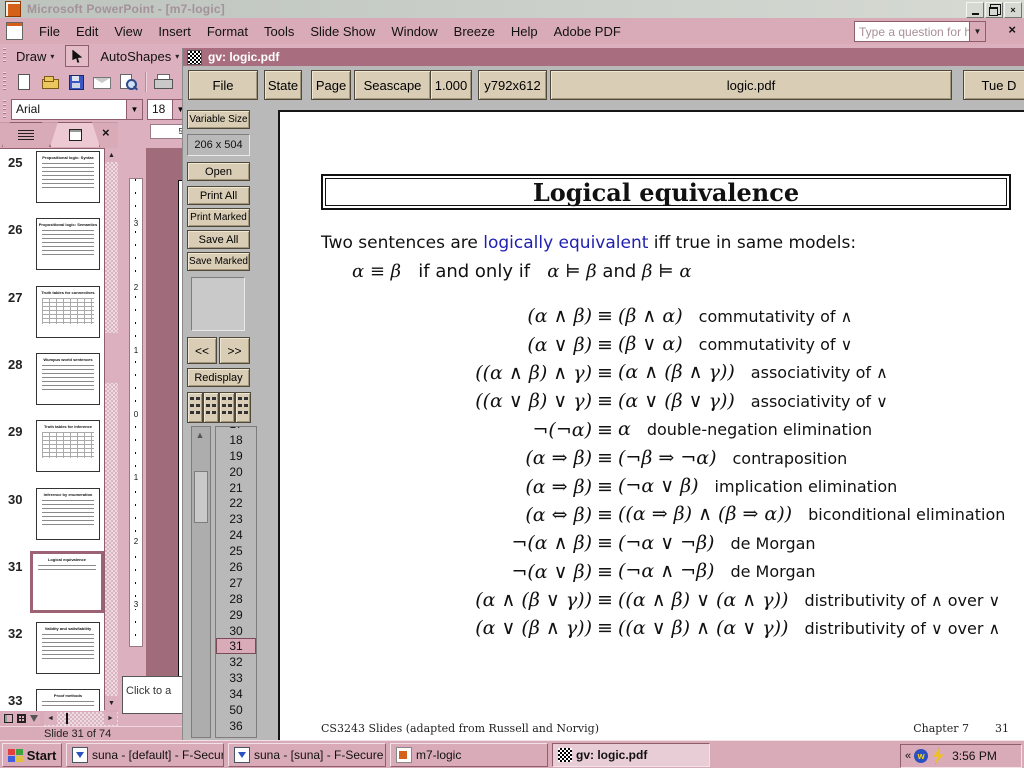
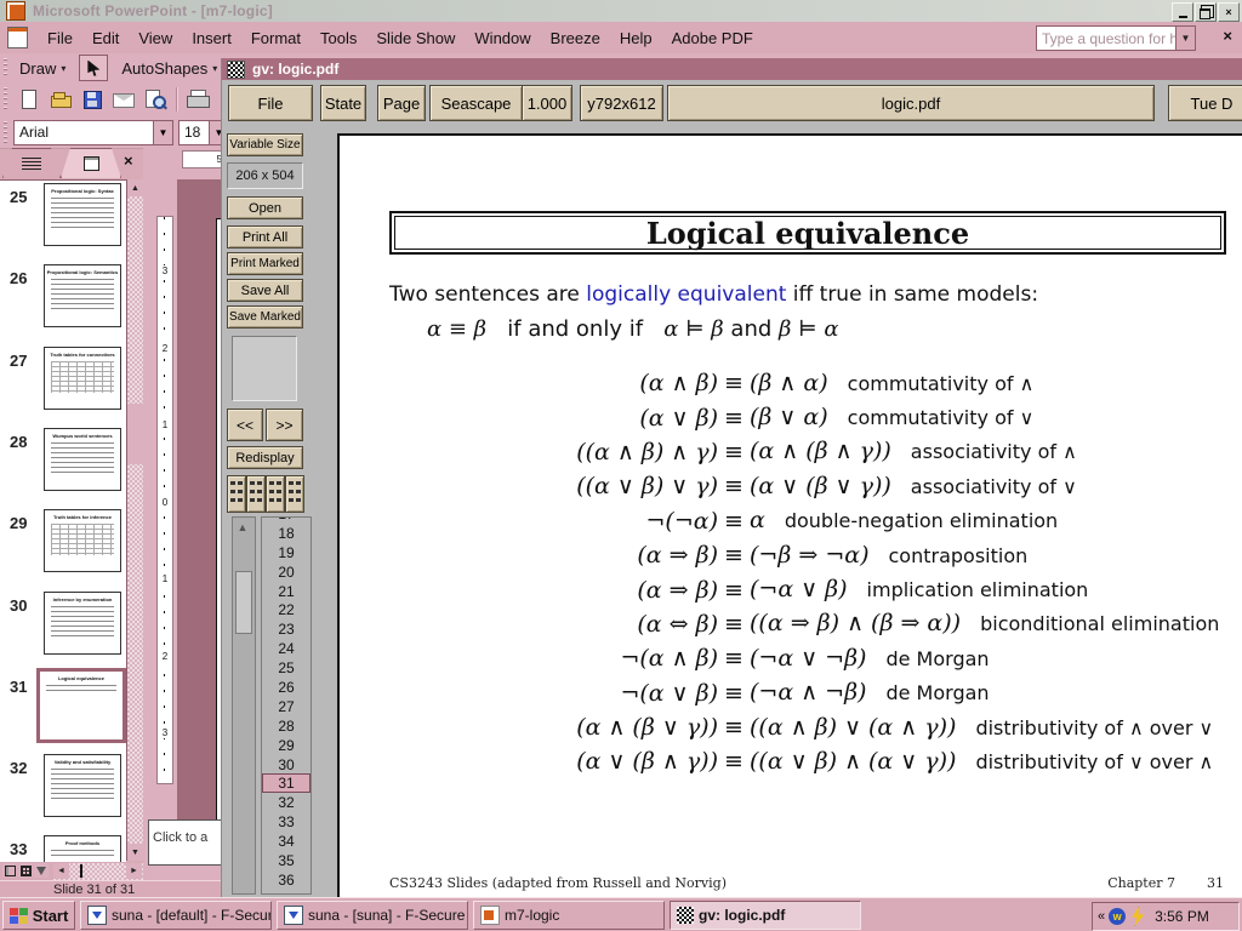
  Microsoft PowerPoint - [m7-logic]
  ×
  File
  Edit
  View
  Insert
  Format
  Tools
  Slide Show
  Window
  Breeze
  Help
  Adobe PDF
  Type a question for h
  ▼
  ×
  Draw
  ▾
  AutoShapes
  ▾
  Arial
  ▼
  18
  ▼
  ×
  25
  26
  27
  28
  29
  30
  31
  32
  33
  5
  3
  2
  1
  0
  1
  2
  3
  Click to a
- Slide 31 of 74
+ Slide 31 of 31
  gv: logic.pdf
  File
  State
  Page
  Seascape
  1.000
  y792x612
  logic.pdf
  Tue D
  Variable Size
  206 x 504
  Open
  Print All
  Print Marked
  Save All
  Save Marked
  <<
  >>
  Redisplay
  ▲
  18
  19
  20
  21
  22
  23
  24
  25
  26
  27
  28
  29
  30
  31
  32
  33
  34
- 50
+ 35
  36
  Logical equivalence
  Two sentences are logically equivalent iff true in same models:
  α ≡ β if and only if α ⊨ β and β ⊨ α
  (α ∧ β)	≡	(β ∧ α) commutativity of ∧
  (α ∨ β)	≡	(β ∨ α) commutativity of ∨
  ((α ∧ β) ∧ γ)	≡	(α ∧ (β ∧ γ)) associativity of ∧
  ((α ∨ β) ∨ γ)	≡	(α ∨ (β ∨ γ)) associativity of ∨
  ¬(¬α)	≡	α double-negation elimination
  (α ⇒ β)	≡	(¬β ⇒ ¬α) contraposition
  (α ⇒ β)	≡	(¬α ∨ β) implication elimination
  (α ⇔ β)	≡	((α ⇒ β) ∧ (β ⇒ α)) biconditional elimination
  ¬(α ∧ β)	≡	(¬α ∨ ¬β) de Morgan
  ¬(α ∨ β)	≡	(¬α ∧ ¬β) de Morgan
  (α ∧ (β ∨ γ))	≡	((α ∧ β) ∨ (α ∧ γ)) distributivity of ∧ over ∨
  (α ∨ (β ∧ γ))	≡	((α ∨ β) ∧ (α ∨ γ)) distributivity of ∨ over ∧
  CS3243 Slides (adapted from Russell and Norvig)
  Chapter 7
  31
  Start
  suna - [default] - F-Secur
  suna - [suna] - F-Secure
  m7-logic
  gv: logic.pdf
  «
  w
  3:56 PM
